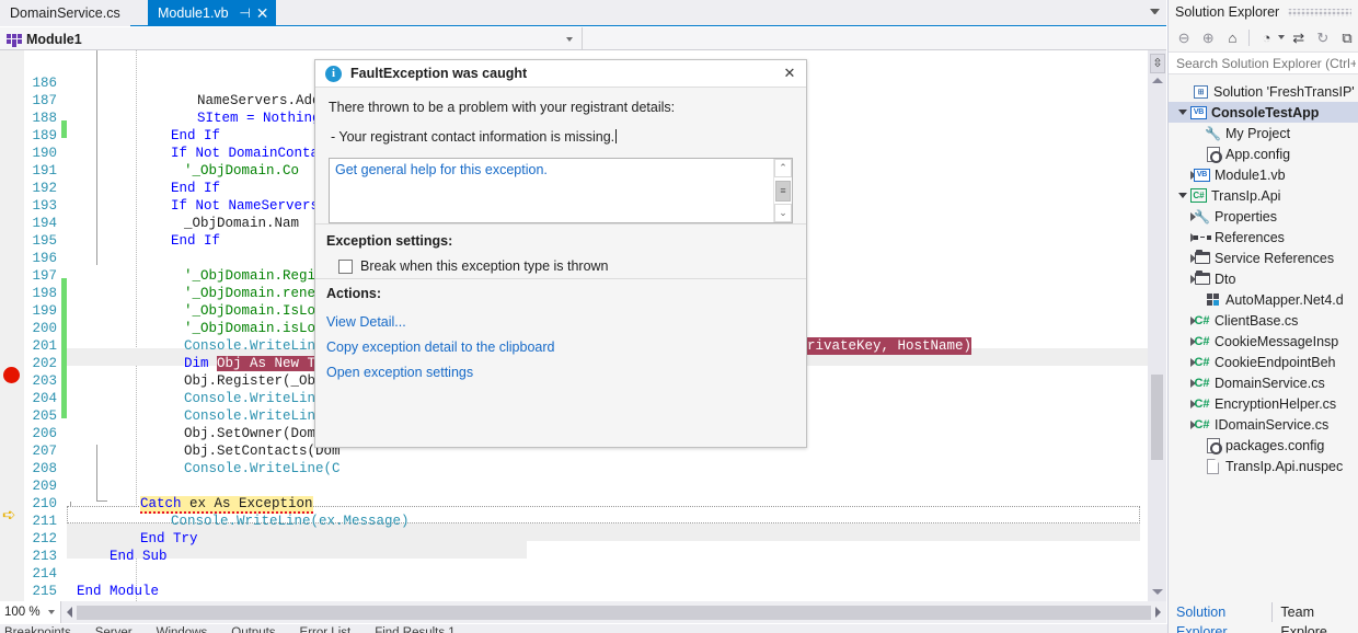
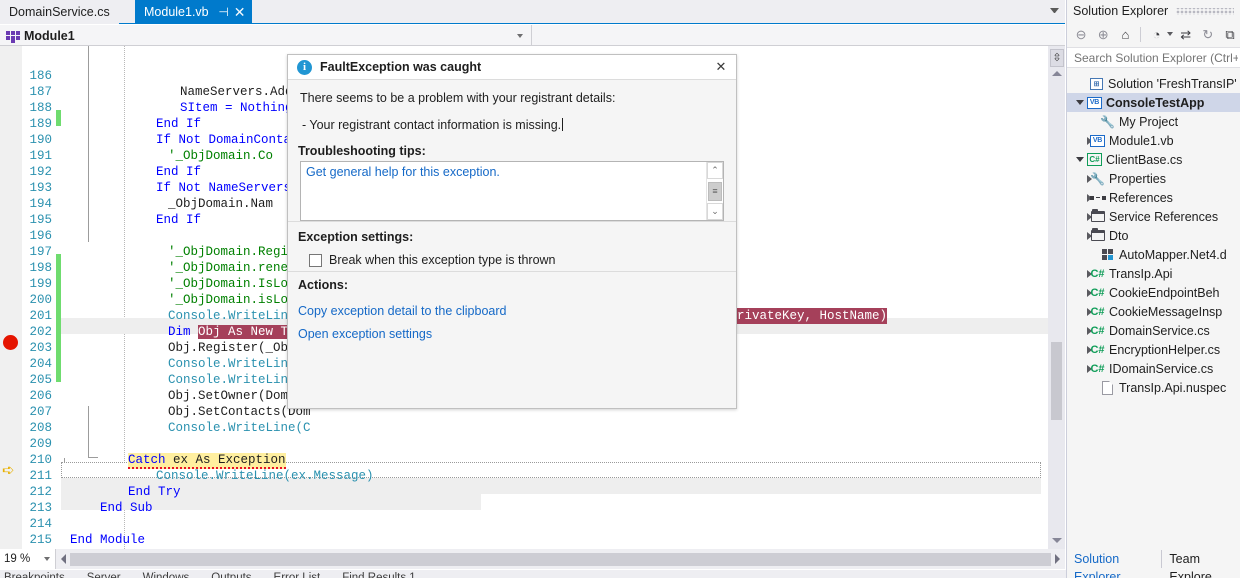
  DomainService.cs
  Module1.vb
  ⊣
  ✕
  Module1
  ➪
  186
  NameServers.Ad
  187
  SItem = Nothin
  188
  End If
  189
  If Not DomainCont
  190
  '_ObjDomain.Co
  191
  End If
  192
  If Not NameServer
  193
  _ObjDomain.Nam
  194
  End If
  195
  196
  '_ObjDomain.Regi
  197
  '_ObjDomain.rene
  198
  '_ObjDomain.IsLo
  199
  '_ObjDomain.isLo
  200
  Console.WriteLin
  201
  Dim Obj As New T
  202
  Obj.Register(_Ob
  203
  Console.WriteLin
  204
  Console.WriteLin
  205
  Obj.SetOwner(Dom
  206
  Obj.SetContacts(Dom
  207
  Console.WriteLine(C
  208
  209
  Catch ex As Exception
  210
  Console.WriteLine(ex.Message)
  211
  End Try
  212
  End Sub
  213
  214
  End Module
  215
  rivateKey, HostName)
  ⇳
- 100 %
+ 19 %
  i
  FaultException was caught
  ✕
- There thrown to be a problem with your registrant details:
+ There seems to be a problem with your registrant details:
  - Your registrant contact information is missing.
+ Troubleshooting tips:
  Get general help for this exception.
  ⌃
  ≡
  ⌄
  Exception settings:
  Break when this exception type is thrown
  Actions:
- View Detail...
  Copy exception detail to the clipboard
  Open exception settings
  Solution Explorer
  ⊖
  ⊕
  ⌂
  ◔
  ⇄
  ↻
  ⧉
  Search Solution Explorer (Ctrl+
  Solution 'FreshTransIP'
  ConsoleTestApp
  🔧
  My Project
- App.config
  Module1.vb
  C#
- TransIp.Api
+ ClientBase.cs
  🔧
  Properties
  References
  Service References
  Dto
  AutoMapper.Net4.d
  C#
- ClientBase.cs
+ TransIp.Api
  C#
- CookieMessageInsp
+ CookieEndpointBeh
  C#
- CookieEndpointBeh
+ CookieMessageInsp
  C#
  DomainService.cs
  C#
  EncryptionHelper.cs
  C#
  IDomainService.cs
- packages.config
  TransIp.Api.nuspec
  Solution Explorer
  Team Explore
